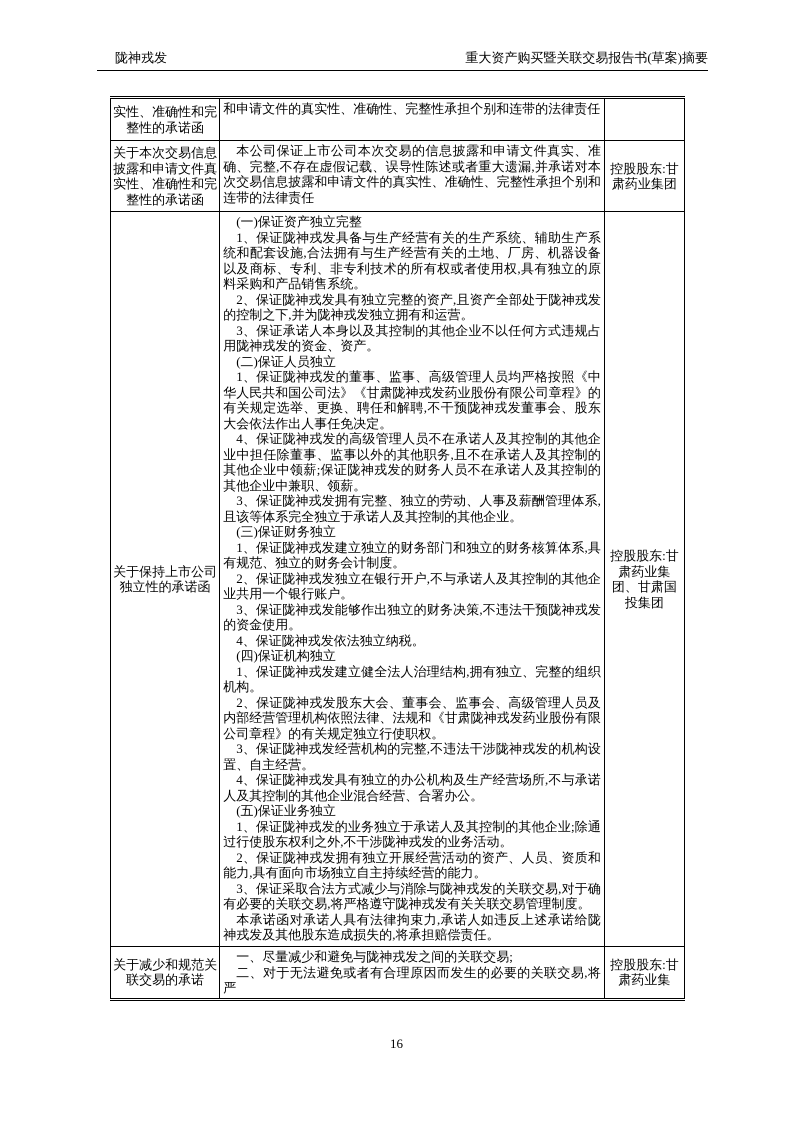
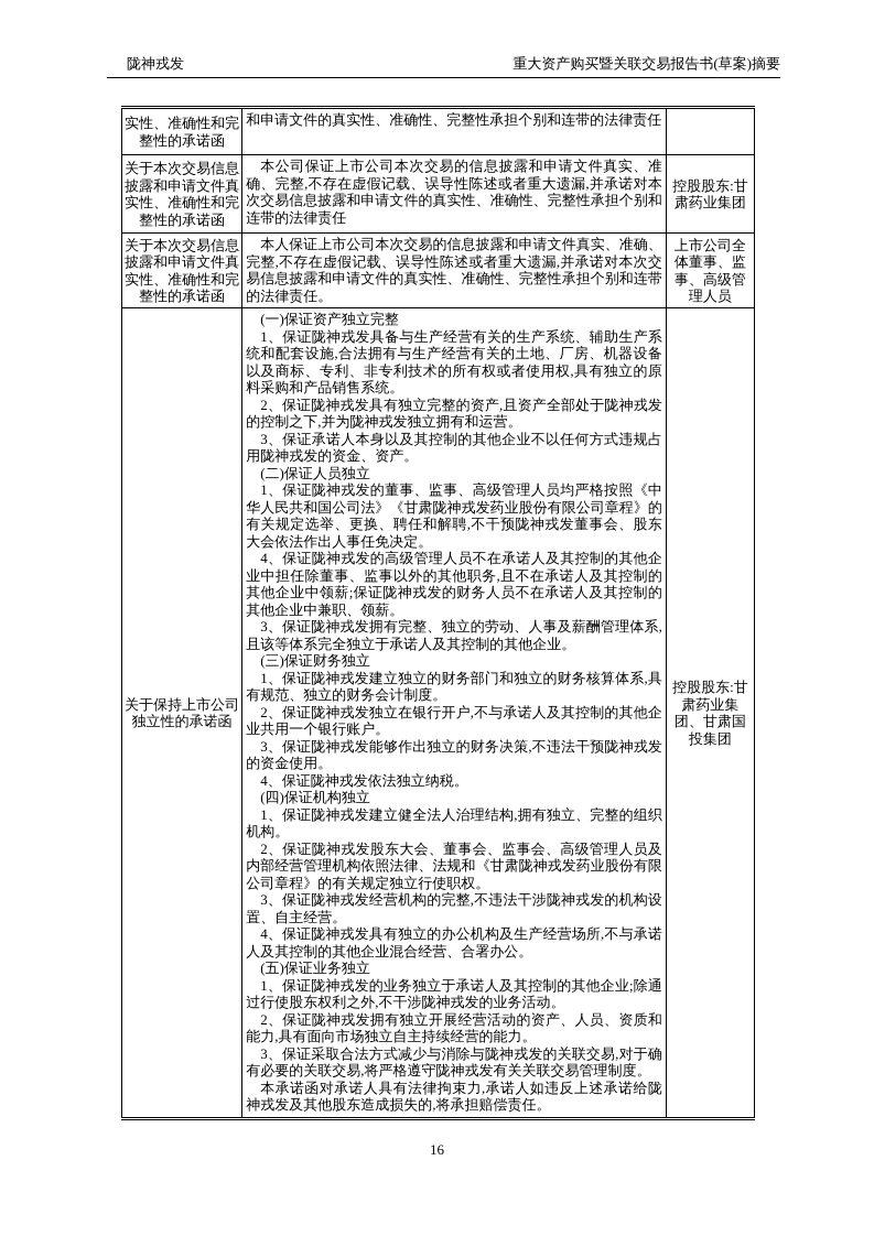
  陇神戎发
  重大资产购买暨关联交易报告书(草案)摘要
  实性、准确性和完整性的承诺函	和申请文件的真实性、准确性、完整性承担个别和连带的法律责任
  关于本次交易信息披露和申请文件真实性、准确性和完整性的承诺函	本公司保证上市公司本次交易的信息披露和申请文件真实、准确、完整,不存在虚假记载、误导性陈述或者重大遗漏,并承诺对本次交易信息披露和申请文件的真实性、准确性、完整性承担个别和连带的法律责任	控股股东:甘肃药业集团
+ 关于本次交易信息披露和申请文件真实性、准确性和完整性的承诺函	本人保证上市公司本次交易的信息披露和申请文件真实、准确、完整,不存在虚假记载、误导性陈述或者重大遗漏,并承诺对本次交易信息披露和申请文件的真实性、准确性、完整性承担个别和连带的法律责任。	上市公司全体董事、监事、高级管理人员
  关于保持上市公司独立性的承诺函	(一)保证资产独立完整 1、保证陇神戎发具备与生产经营有关的生产系统、辅助生产系统和配套设施,合法拥有与生产经营有关的土地、厂房、机器设备以及商标、专利、非专利技术的所有权或者使用权,具有独立的原料采购和产品销售系统。 2、保证陇神戎发具有独立完整的资产,且资产全部处于陇神戎发的控制之下,并为陇神戎发独立拥有和运营。 3、保证承诺人本身以及其控制的其他企业不以任何方式违规占用陇神戎发的资金、资产。 (二)保证人员独立 1、保证陇神戎发的董事、监事、高级管理人员均严格按照《中华人民共和国公司法》《甘肃陇神戎发药业股份有限公司章程》的有关规定选举、更换、聘任和解聘,不干预陇神戎发董事会、股东大会依法作出人事任免决定。 4、保证陇神戎发的高级管理人员不在承诺人及其控制的其他企业中担任除董事、监事以外的其他职务,且不在承诺人及其控制的其他企业中领薪;保证陇神戎发的财务人员不在承诺人及其控制的其他企业中兼职、领薪。 3、保证陇神戎发拥有完整、独立的劳动、人事及薪酬管理体系,且该等体系完全独立于承诺人及其控制的其他企业。 (三)保证财务独立 1、保证陇神戎发建立独立的财务部门和独立的财务核算体系,具有规范、独立的财务会计制度。 2、保证陇神戎发独立在银行开户,不与承诺人及其控制的其他企业共用一个银行账户。 3、保证陇神戎发能够作出独立的财务决策,不违法干预陇神戎发的资金使用。 4、保证陇神戎发依法独立纳税。 (四)保证机构独立 1、保证陇神戎发建立健全法人治理结构,拥有独立、完整的组织机构。 2、保证陇神戎发股东大会、董事会、监事会、高级管理人员及内部经营管理机构依照法律、法规和《甘肃陇神戎发药业股份有限公司章程》的有关规定独立行使职权。 3、保证陇神戎发经营机构的完整,不违法干涉陇神戎发的机构设置、自主经营。 4、保证陇神戎发具有独立的办公机构及生产经营场所,不与承诺人及其控制的其他企业混合经营、合署办公。 (五)保证业务独立 1、保证陇神戎发的业务独立于承诺人及其控制的其他企业;除通过行使股东权利之外,不干涉陇神戎发的业务活动。 2、保证陇神戎发拥有独立开展经营活动的资产、人员、资质和能力,具有面向市场独立自主持续经营的能力。 3、保证采取合法方式减少与消除与陇神戎发的关联交易,对于确有必要的关联交易,将严格遵守陇神戎发有关关联交易管理制度。 本承诺函对承诺人具有法律拘束力,承诺人如违反上述承诺给陇神戎发及其他股东造成损失的,将承担赔偿责任。	控股股东:甘肃药业集团、甘肃国投集团
- 关于减少和规范关联交易的承诺	一、尽量减少和避免与陇神戎发之间的关联交易; 二、对于无法避免或者有合理原因而发生的必要的关联交易,将严	控股股东:甘肃药业集
  16
